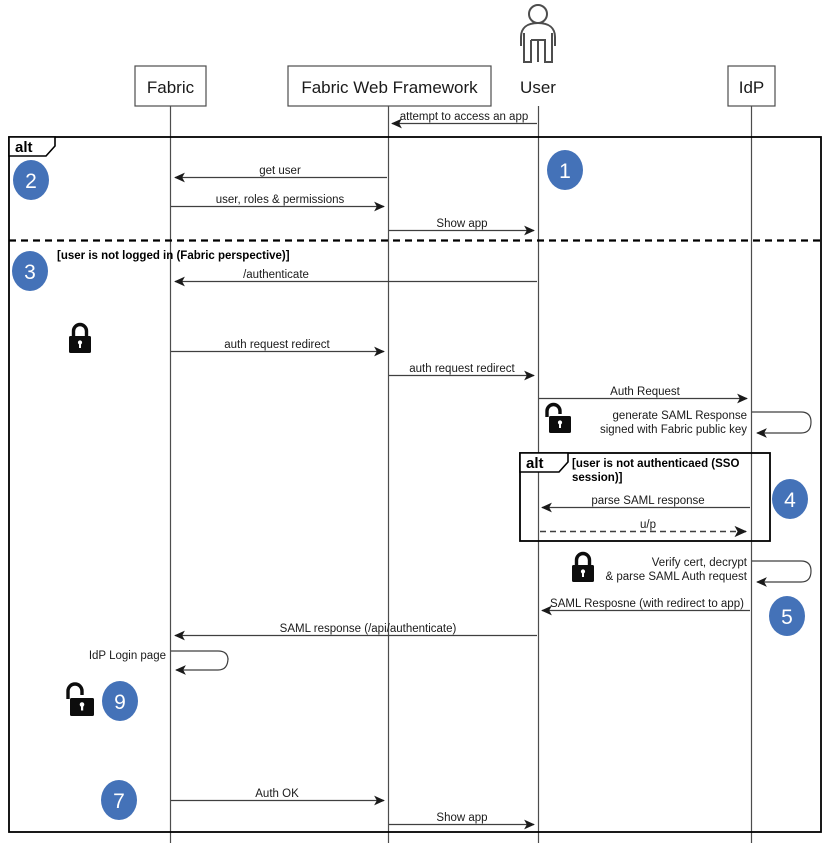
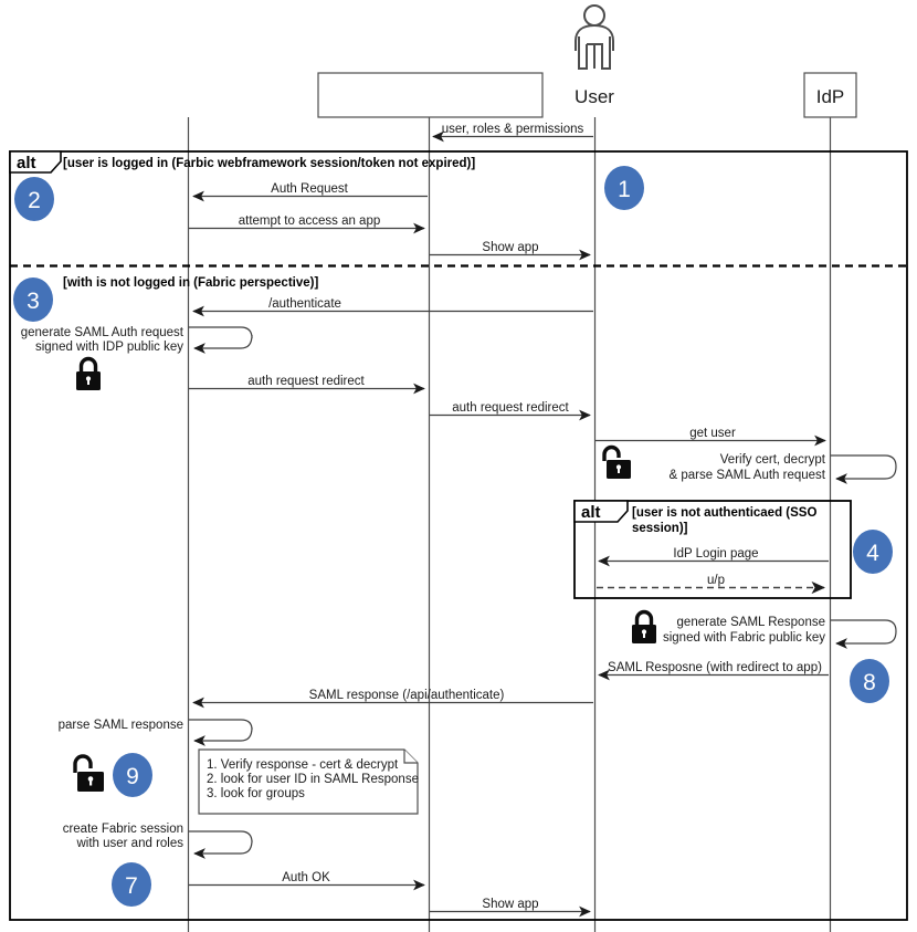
- Fabric
- Fabric Web Framework
  User
  IdP
- attempt to access an app
+ user, roles & permissions
  alt
+ [user is logged in (Farbic webframework session/token not expired)]
- get user
+ Auth Request
- user, roles & permissions
+ attempt to access an app
  Show app
- [user is not logged in (Fabric perspective)]
+ [with is not logged in (Fabric perspective)]
  /authenticate
+ generate SAML Auth request
+ signed with IDP public key
  auth request redirect
  auth request redirect
- Auth Request
+ get user
- generate SAML Response
+ Verify cert, decrypt
- signed with Fabric public key
+ & parse SAML Auth request
  alt
  [user is not authenticaed (SSO
  session)]
- parse SAML response
+ IdP Login page
  u/p
- Verify cert, decrypt
+ generate SAML Response
- & parse SAML Auth request
+ signed with Fabric public key
  SAML Resposne (with redirect to app)
  SAML response (/api/authenticate)
- IdP Login page
+ parse SAML response
+ 1. Verify response - cert & decrypt
+ 2. look for user ID in SAML Response
+ 3. look for groups
+ create Fabric session
+ with user and roles
  Auth OK
  Show app
  1
  2
  3
  4
- 5
+ 8
  9
  7
